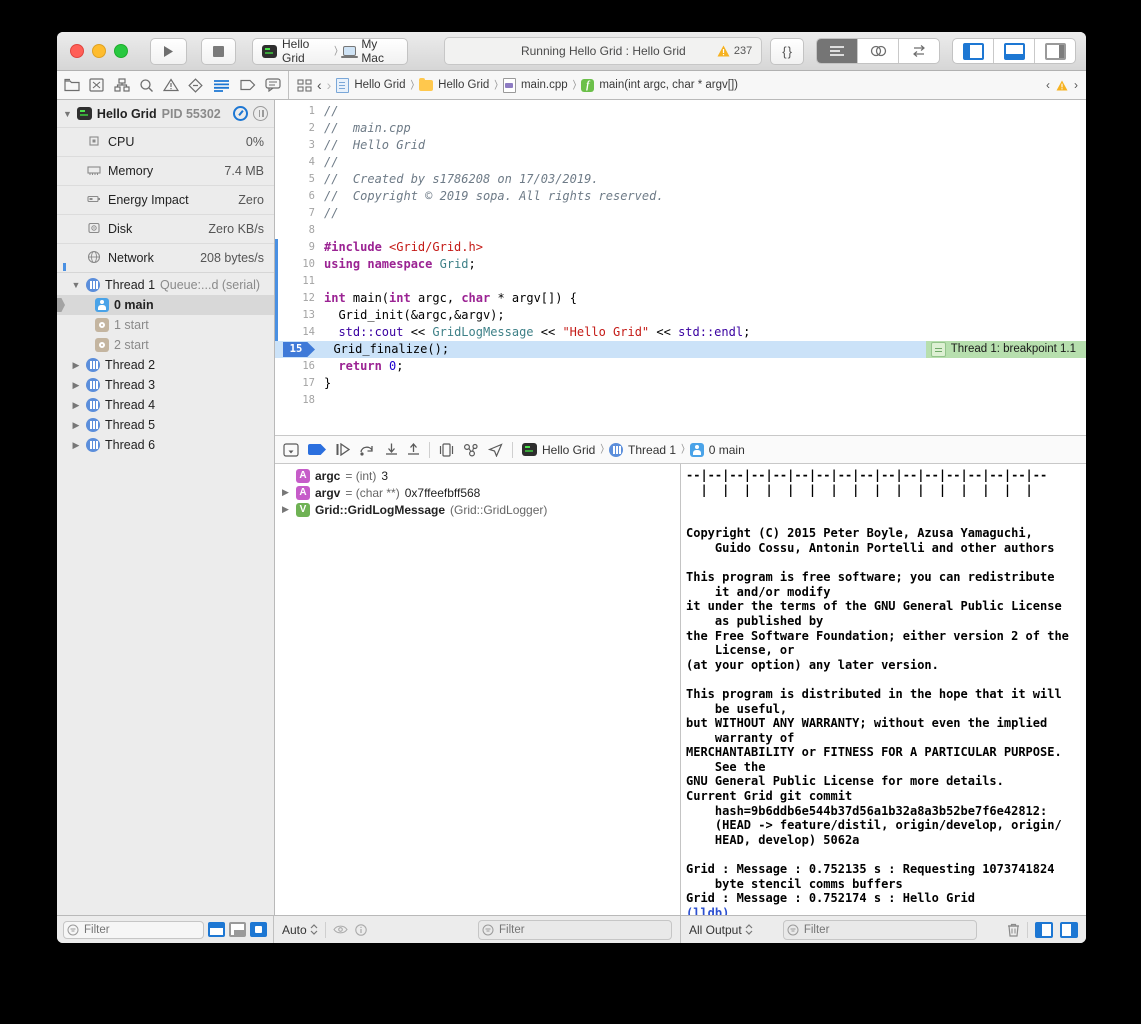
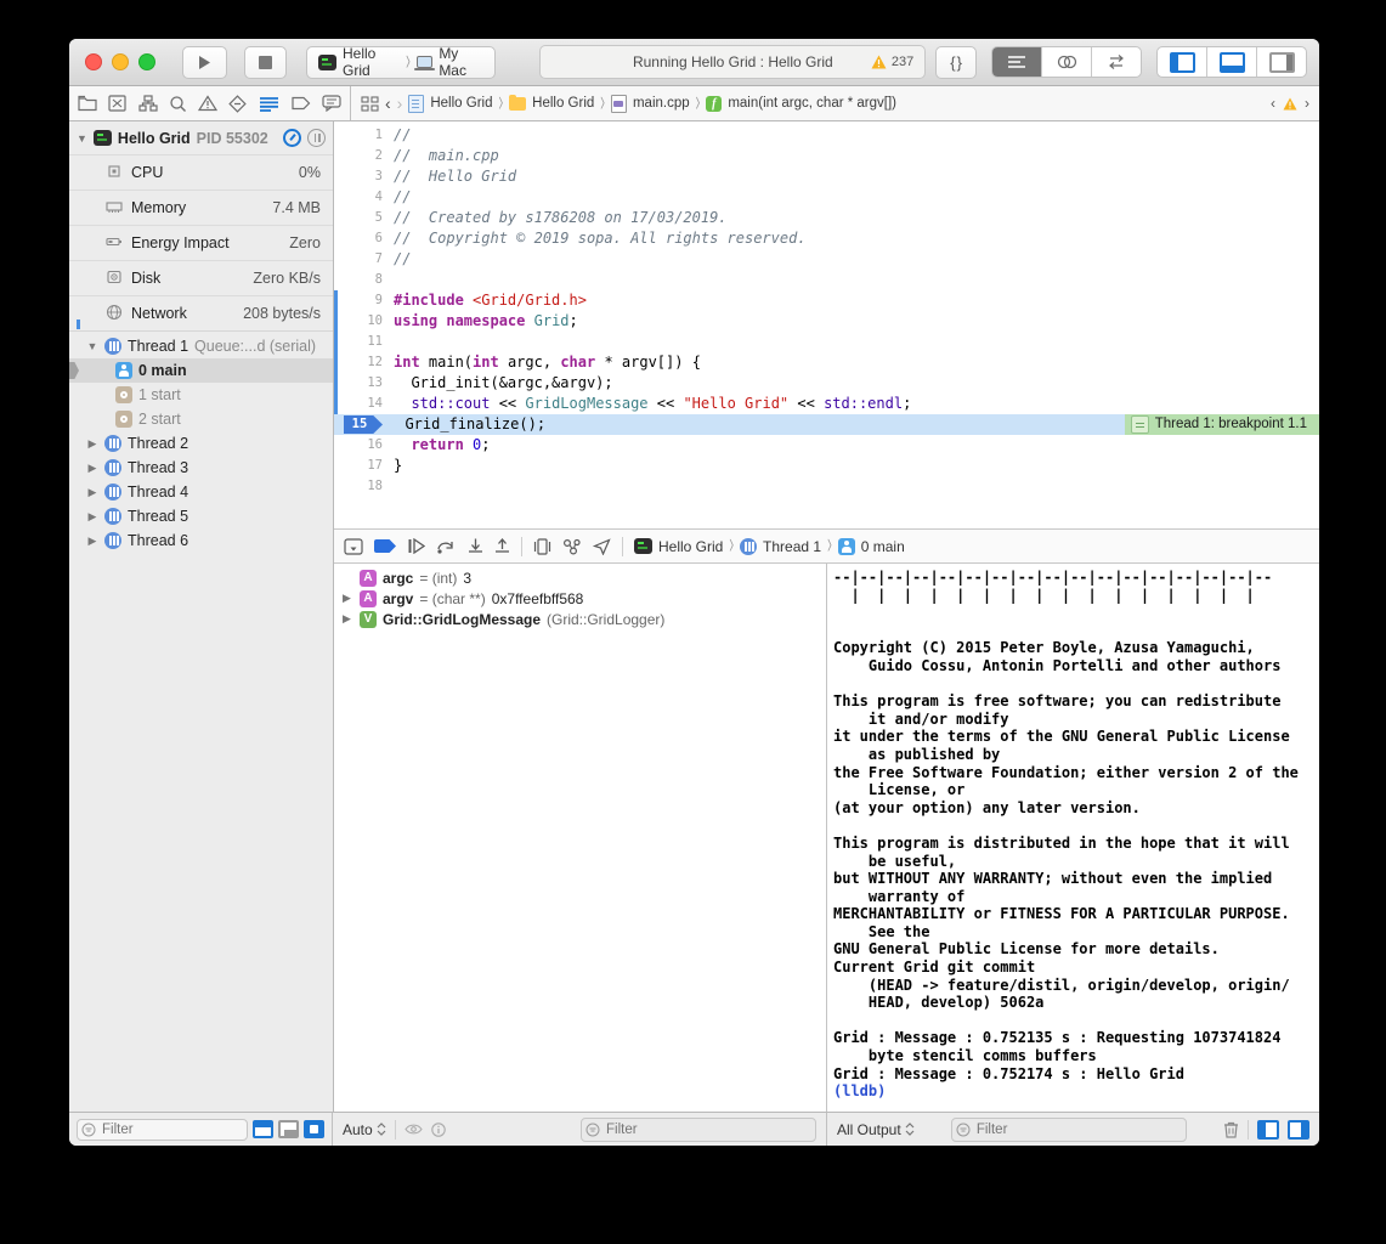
  Hello Grid
  〉
  My Mac
  Running Hello Grid : Hello Grid
  237
  { }
  ‹
  ›
  Hello Grid
  〉
  Hello Grid
  〉
  main.cpp
  〉
  f
  main(int argc, char * argv[])
  ‹
  ›
  ▼
  Hello Grid
  PID 55302
  CPU
  0%
  Memory
  7.4 MB
  Energy Impact
  Zero
  Disk
  Zero KB/s
  Network
  208 bytes/s
  ▼
  Thread 1
  Queue:...d (serial)
  0 main
  1 start
  2 start
  ▶
  Thread 2
  ▶
  Thread 3
  ▶
  Thread 4
  ▶
  Thread 5
  ▶
  Thread 6
  1
  //
  2
  // main.cpp
  3
  // Hello Grid
  4
  //
  5
  // Created by s1786208 on 17/03/2019.
  6
  // Copyright © 2019 sopa. All rights reserved.
  7
  //
  8
  9
  #include <Grid/Grid.h>
  10
  using namespace Grid;
  11
  12
  int main(int argc, char * argv[]) {
  13
  Grid_init(&argc,&argv);
  14
  std::cout << GridLogMessage << "Hello Grid" << std::endl;
  15
  Grid_finalize();
  Thread 1: breakpoint 1.1
  16
  return 0;
  17
  }
  18
  Hello Grid
  〉
  Thread 1
  〉
  0 main
  A
  argc
  = (int)
  3
  ▶
  A
  argv
  = (char **)
  0x7ffeefbff568
  ▶
  V
  Grid::GridLogMessage
  (Grid::GridLogger)
  --|--|--|--|--|--|--|--|--|--|--|--|--|--|--|--|--
  | | | | | | | | | | | | | | | |
  Copyright (C) 2015 Peter Boyle, Azusa Yamaguchi,
  Guido Cossu, Antonin Portelli and other authors
  This program is free software; you can redistribute
  it and/or modify
  it under the terms of the GNU General Public License
  as published by
  the Free Software Foundation; either version 2 of the
  License, or
  (at your option) any later version.
  This program is distributed in the hope that it will
  be useful,
  but WITHOUT ANY WARRANTY; without even the implied
  warranty of
  MERCHANTABILITY or FITNESS FOR A PARTICULAR PURPOSE.
  See the
  GNU General Public License for more details.
  Current Grid git commit
- hash=9b6ddb6e544b37d56a1b32a8a3b52be7f6e42812:
  (HEAD -> feature/distil, origin/develop, origin/
  HEAD, develop) 5062a
  Grid : Message : 0.752135 s : Requesting 1073741824
  byte stencil comms buffers
  Grid : Message : 0.752174 s : Hello Grid
  (lldb)
  Filter
  Auto
  Filter
  All Output
  Filter
